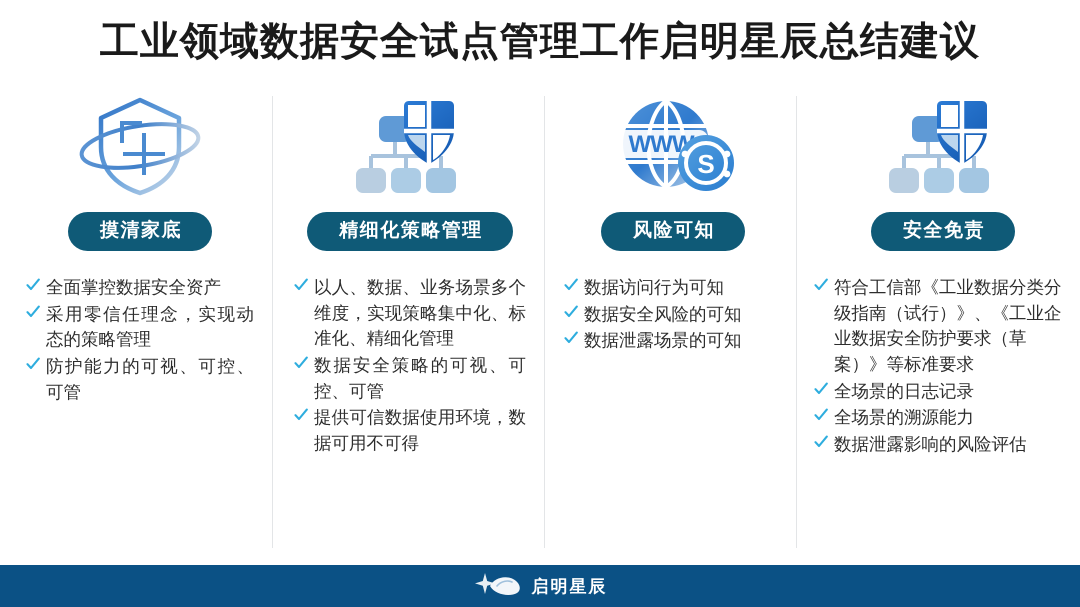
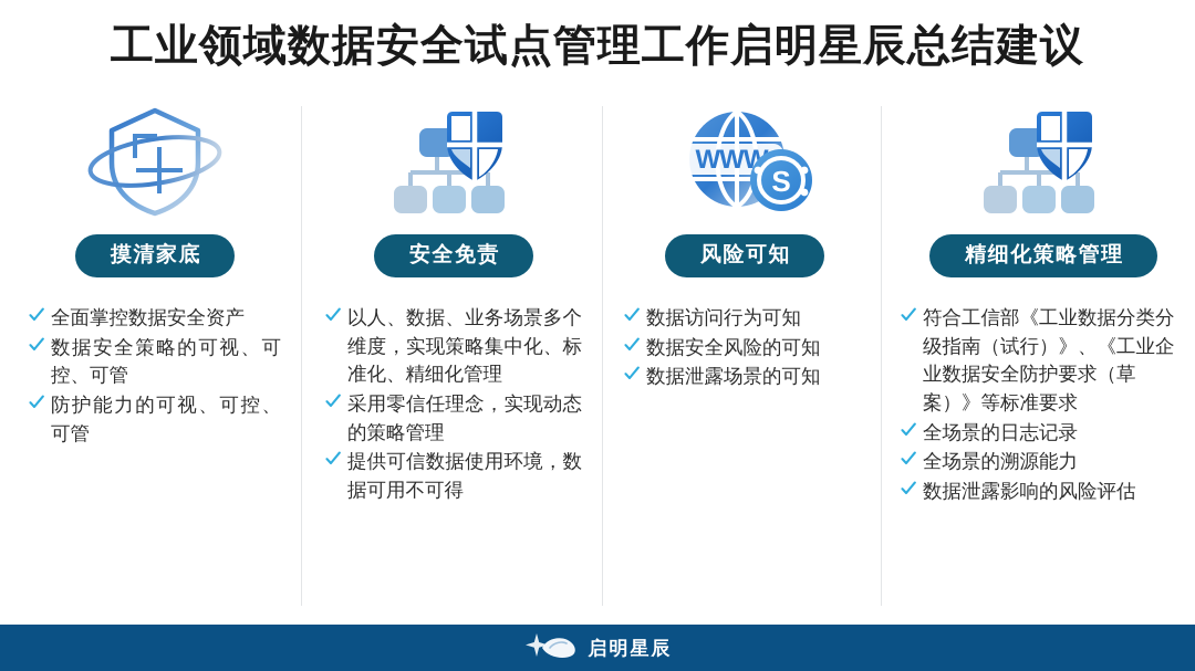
  工业领域数据安全试点管理工作启明星辰总结建议
  摸清家底
  全面掌控数据安全资产
- 采用零信任理念，实现动态的策略管理
+ 数据安全策略的可视、可控、可管
  防护能力的可视、可控、可管
- 精细化策略管理
+ 安全免责
  以人、数据、业务场景多个维度，实现策略集中化、标准化、精细化管理
- 数据安全策略的可视、可控、可管
+ 采用零信任理念，实现动态的策略管理
  提供可信数据使用环境，数据可用不可得
  WWW
  S
  风险可知
  数据访问行为可知
  数据安全风险的可知
  数据泄露场景的可知
- 安全免责
+ 精细化策略管理
  符合工信部《工业数据分类分级指南（试行）》、《工业企业数据安全防护要求（草案）》等标准要求
  全场景的日志记录
  全场景的溯源能力
  数据泄露影响的风险评估
  启明星辰
